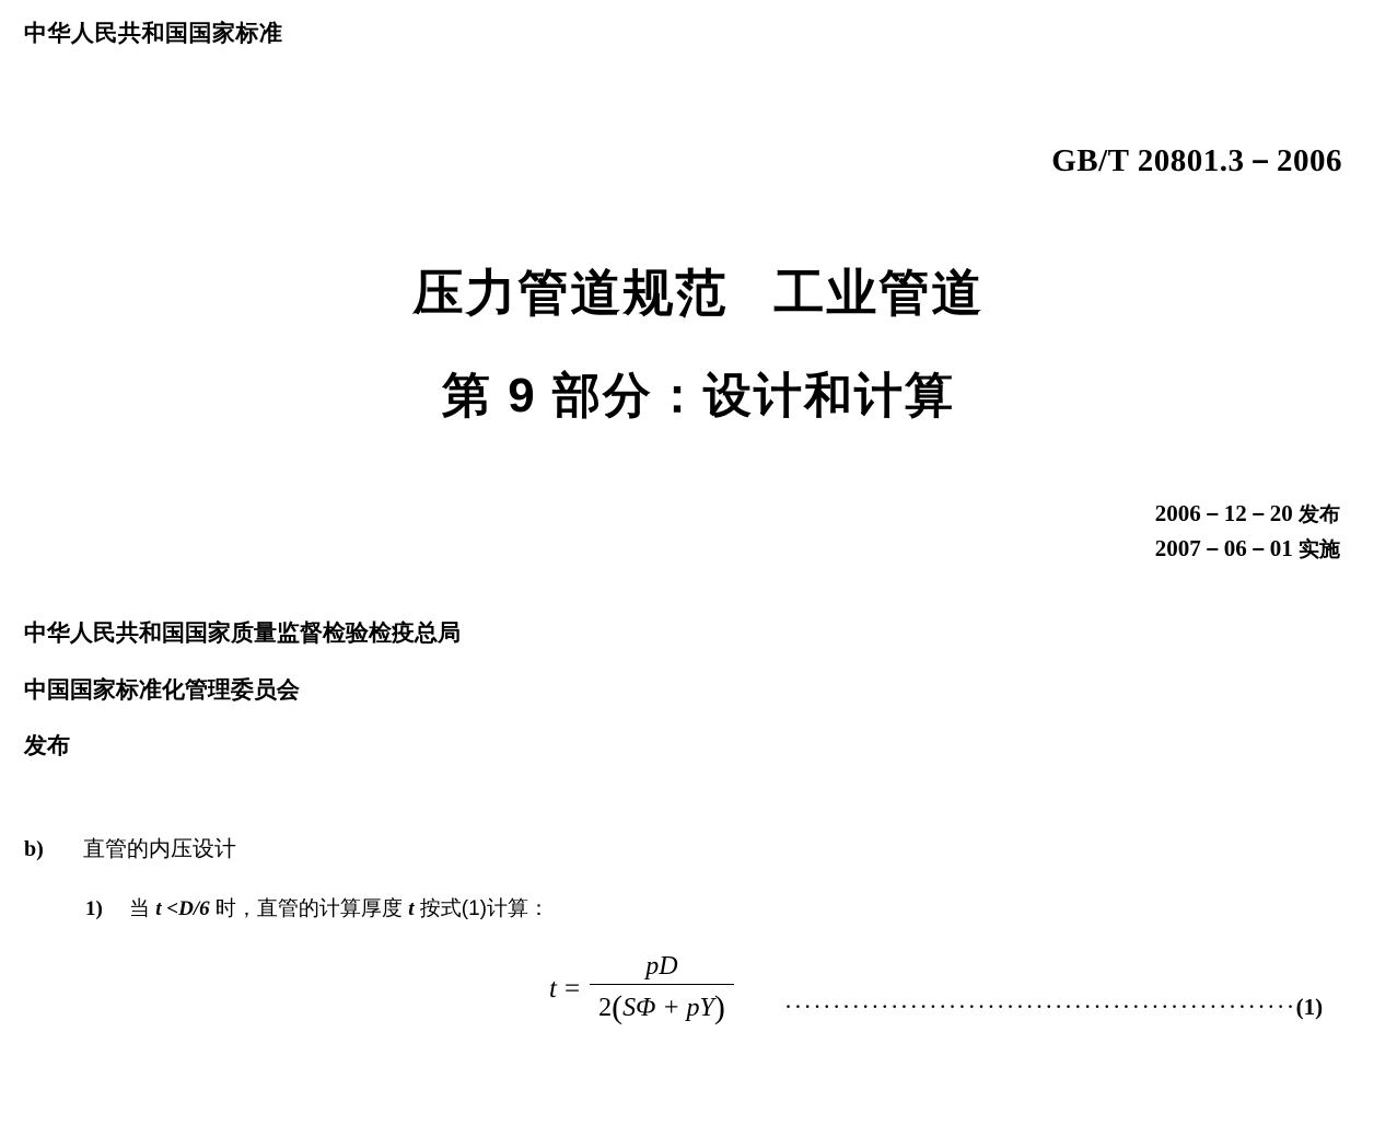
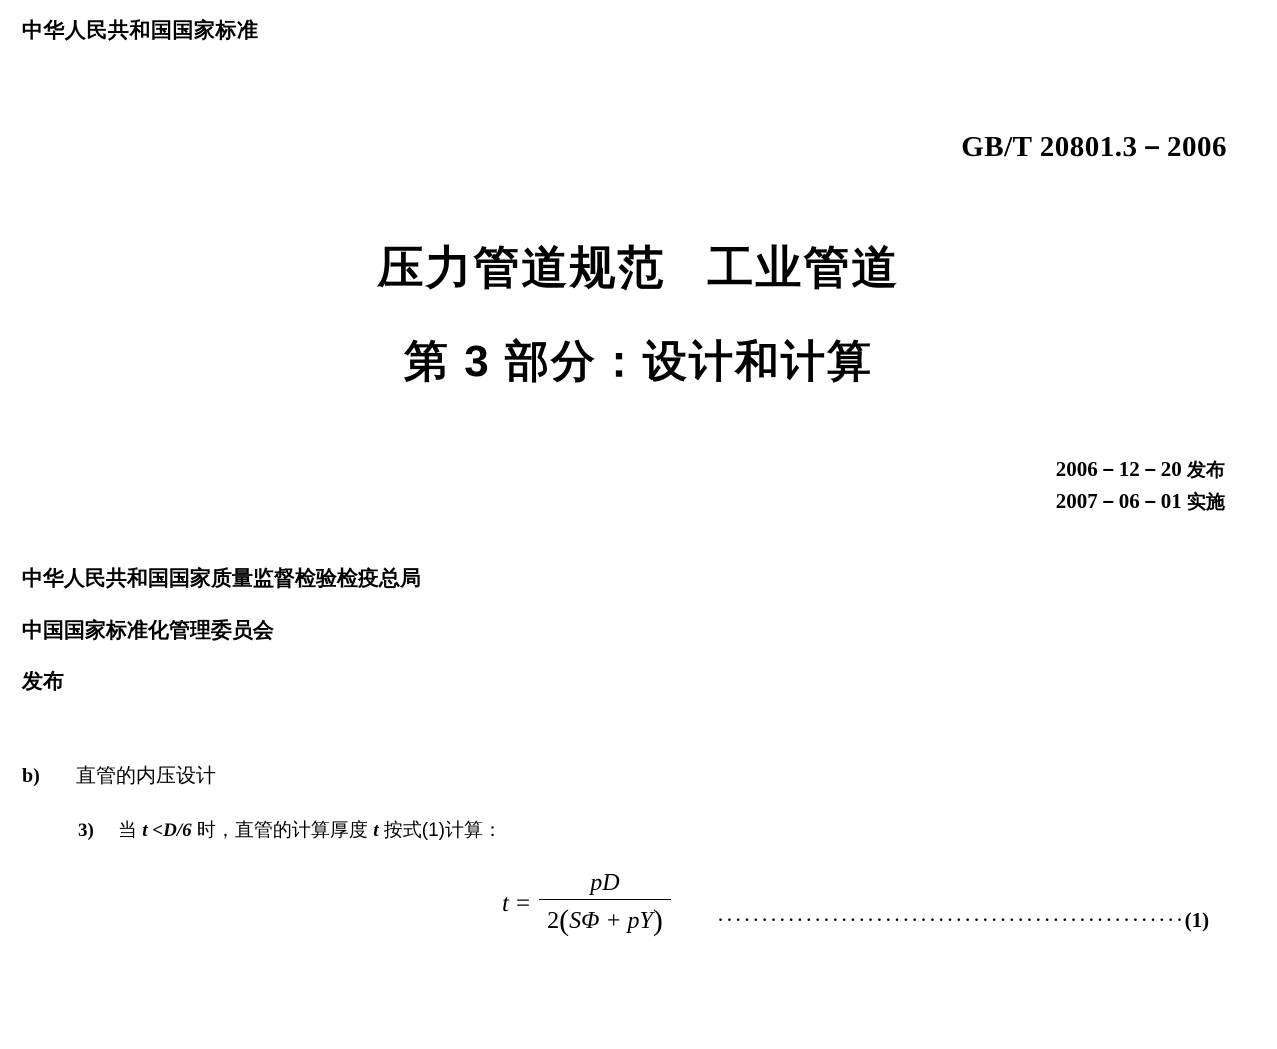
  中华人民共和国国家标准
  GB/T 20801.3－2006
  压力管道规范 工业管道
- 第 9 部分：设计和计算
+ 第 3 部分：设计和计算
  2006－12－20 发布
  2007－06－01 实施
  中华人民共和国国家质量监督检验检疫总局
  中国国家标准化管理委员会
  发布
  b) 直管的内压设计
- 1) 当 t <D/6 时，直管的计算厚度 t 按式(1)计算：
+ 3) 当 t <D/6 时，直管的计算厚度 t 按式(1)计算：
  t
  =
  pD
  2(SΦ + pY)
  ·····················································(1)
